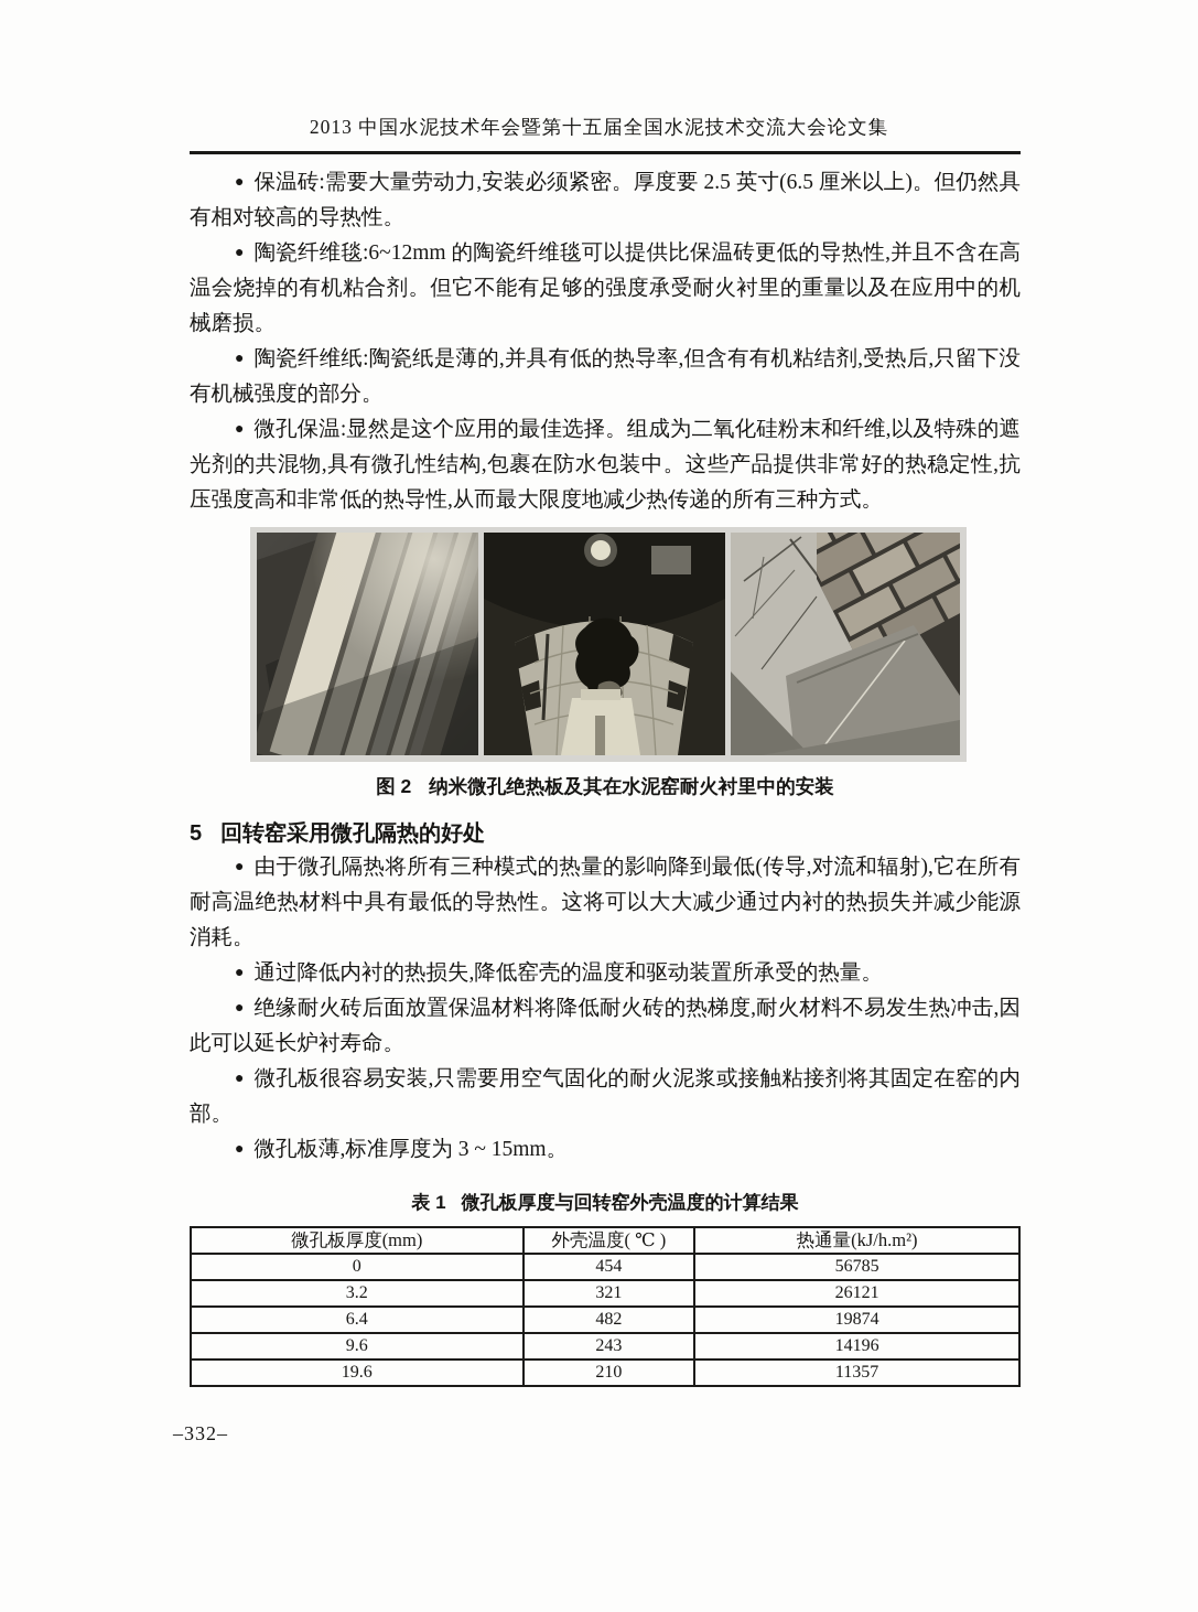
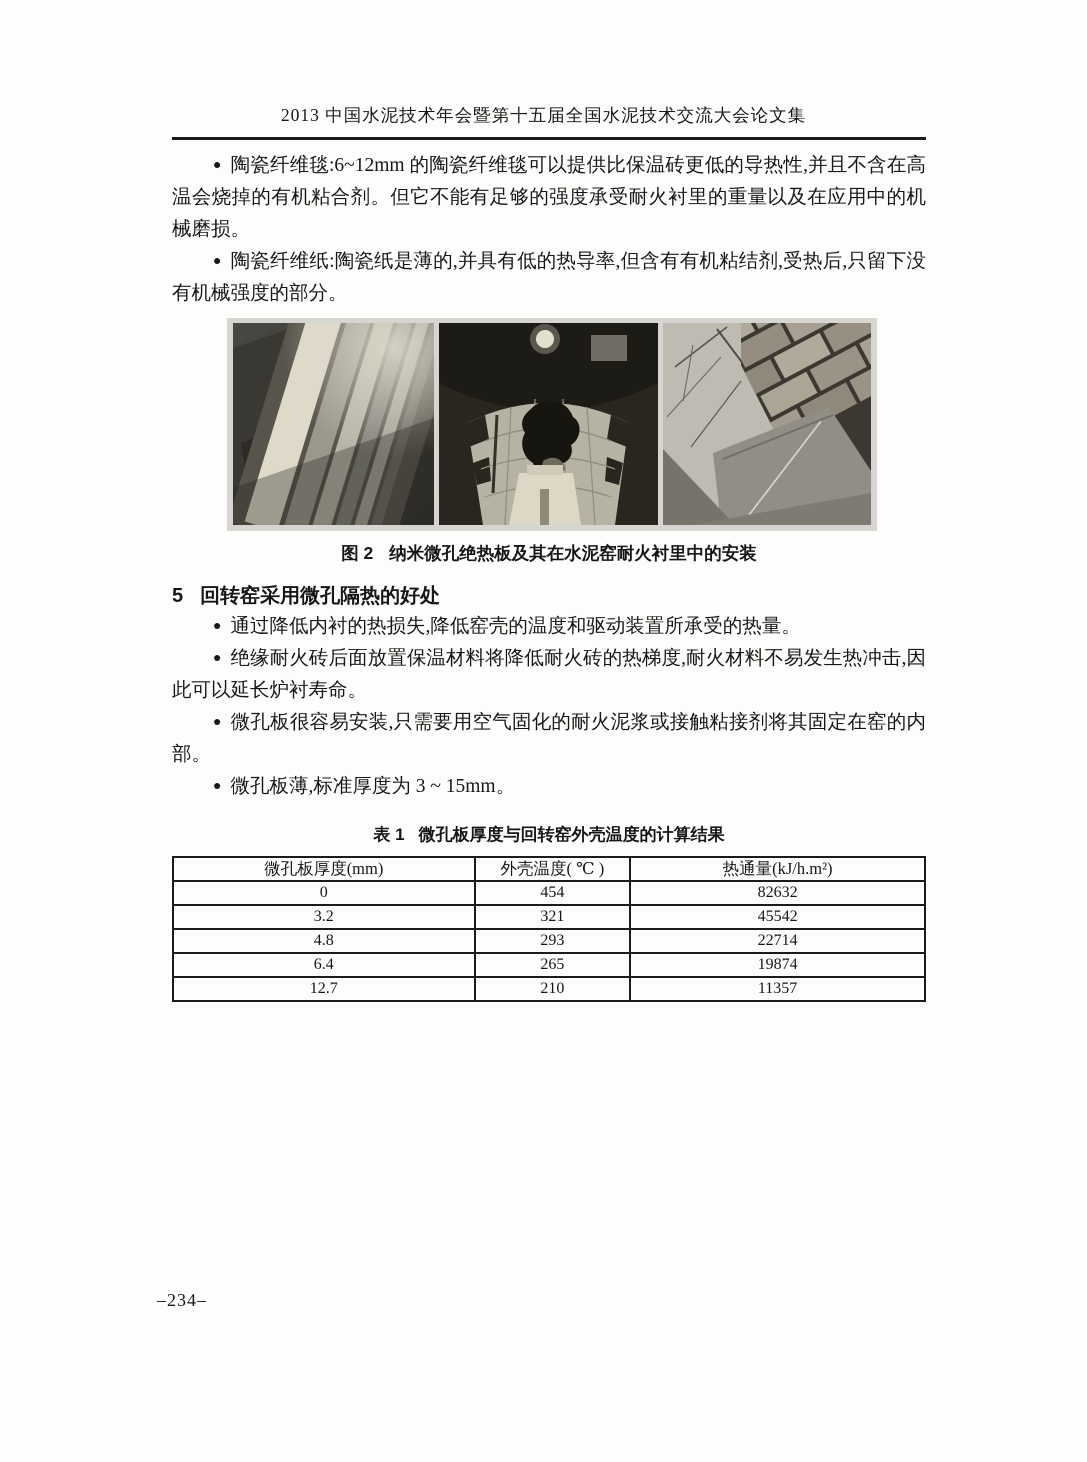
  2013 中国水泥技术年会暨第十五届全国水泥技术交流大会论文集
- ● 保温砖:需要大量劳动力,安装必须紧密。厚度要 2.5 英寸(6.5 厘米以上)。但仍然具有相对较高的导热性。
  ● 陶瓷纤维毯:6~12mm 的陶瓷纤维毯可以提供比保温砖更低的导热性,并且不含在高温会烧掉的有机粘合剂。但它不能有足够的强度承受耐火衬里的重量以及在应用中的机械磨损。
  ● 陶瓷纤维纸:陶瓷纸是薄的,并具有低的热导率,但含有有机粘结剂,受热后,只留下没有机械强度的部分。
- ● 微孔保温:显然是这个应用的最佳选择。组成为二氧化硅粉末和纤维,以及特殊的遮光剂的共混物,具有微孔性结构,包裹在防水包装中。这些产品提供非常好的热稳定性,抗压强度高和非常低的热导性,从而最大限度地减少热传递的所有三种方式。
  图 2 纳米微孔绝热板及其在水泥窑耐火衬里中的安装
  5 回转窑采用微孔隔热的好处
- ● 由于微孔隔热将所有三种模式的热量的影响降到最低(传导,对流和辐射),它在所有耐高温绝热材料中具有最低的导热性。这将可以大大减少通过内衬的热损失并减少能源消耗。
  ● 通过降低内衬的热损失,降低窑壳的温度和驱动装置所承受的热量。
  ● 绝缘耐火砖后面放置保温材料将降低耐火砖的热梯度,耐火材料不易发生热冲击,因此可以延长炉衬寿命。
  ● 微孔板很容易安装,只需要用空气固化的耐火泥浆或接触粘接剂将其固定在窑的内部。
  ● 微孔板薄,标准厚度为 3 ~ 15mm。
  表 1 微孔板厚度与回转窑外壳温度的计算结果
  微孔板厚度(mm)	外壳温度( ℃ )	热通量(kJ/h.m²)
- 0	454	56785
+ 0	454	82632
- 3.2	321	26121
+ 3.2	321	45542
+ 4.8	293	22714
- 6.4	482	19874
+ 6.4	265	19874
- 9.6	243	14196
- 19.6	210	11357
+ 12.7	210	11357
- –332–
+ –234–
